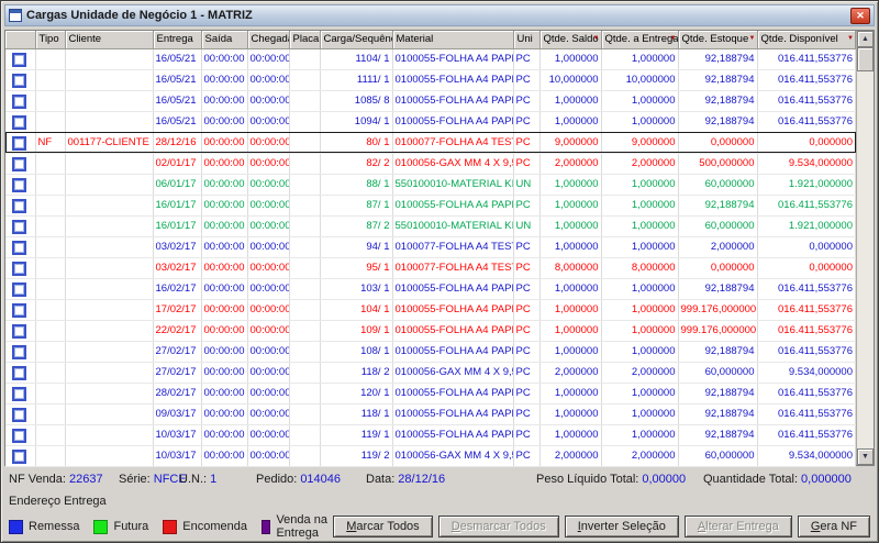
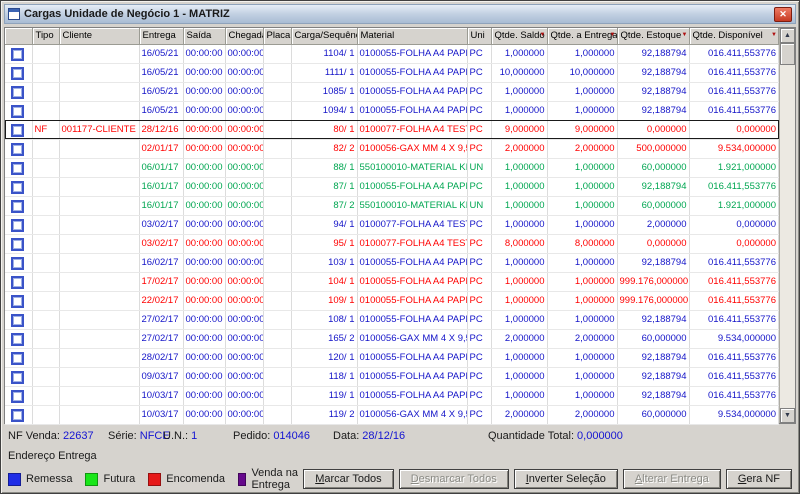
  Cargas Unidade de Negócio 1 - MATRIZ
  ✕
  	Tipo	Cliente	Entrega	Saída	Chegad	Placa	Carga/Sequên	Material	Uni	Qtde. Saldo	Qtde. a Entrega	Qtde. Estoque	Qtde. Disponível
  			16/05/21	00:00:00	00:00:00		1104/ 1	0100055-FOLHA A4 PAP	PC	1,000000	1,000000	92,188794	016.411,553776
  			16/05/21	00:00:00	00:00:00		1111/ 1	0100055-FOLHA A4 PAP	PC	10,000000	10,000000	92,188794	016.411,553776
- 			16/05/21	00:00:00	00:00:00		1085/ 8	0100055-FOLHA A4 PAP	PC	1,000000	1,000000	92,188794	016.411,553776
+ 			16/05/21	00:00:00	00:00:00		1085/ 1	0100055-FOLHA A4 PAP	PC	1,000000	1,000000	92,188794	016.411,553776
  			16/05/21	00:00:00	00:00:00		1094/ 1	0100055-FOLHA A4 PAP	PC	1,000000	1,000000	92,188794	016.411,553776
  	NF	001177-CLIENTE	28/12/16	00:00:00	00:00:00		80/ 1	0100077-FOLHA A4 TES	PC	9,000000	9,000000	0,000000	0,000000
  			02/01/17	00:00:00	00:00:00		82/ 2	0100056-GAX MM 4 X 9,	PC	2,000000	2,000000	500,000000	9.534,000000
  			06/01/17	00:00:00	00:00:00		88/ 1	550100010-MATERIAL K	UN	1,000000	1,000000	60,000000	1.921,000000
  			16/01/17	00:00:00	00:00:00		87/ 1	0100055-FOLHA A4 PAP	PC	1,000000	1,000000	92,188794	016.411,553776
  			16/01/17	00:00:00	00:00:00		87/ 2	550100010-MATERIAL K	UN	1,000000	1,000000	60,000000	1.921,000000
  			03/02/17	00:00:00	00:00:00		94/ 1	0100077-FOLHA A4 TES	PC	1,000000	1,000000	2,000000	0,000000
  			03/02/17	00:00:00	00:00:00		95/ 1	0100077-FOLHA A4 TES	PC	8,000000	8,000000	0,000000	0,000000
  			16/02/17	00:00:00	00:00:00		103/ 1	0100055-FOLHA A4 PAP	PC	1,000000	1,000000	92,188794	016.411,553776
  			17/02/17	00:00:00	00:00:00		104/ 1	0100055-FOLHA A4 PAP	PC	1,000000	1,000000	999.176,000000	016.411,553776
  			22/02/17	00:00:00	00:00:00		109/ 1	0100055-FOLHA A4 PAP	PC	1,000000	1,000000	999.176,000000	016.411,553776
  			27/02/17	00:00:00	00:00:00		108/ 1	0100055-FOLHA A4 PAP	PC	1,000000	1,000000	92,188794	016.411,553776
- 			27/02/17	00:00:00	00:00:00		118/ 2	0100056-GAX MM 4 X 9,	PC	2,000000	2,000000	60,000000	9.534,000000
+ 			27/02/17	00:00:00	00:00:00		165/ 2	0100056-GAX MM 4 X 9,	PC	2,000000	2,000000	60,000000	9.534,000000
  			28/02/17	00:00:00	00:00:00		120/ 1	0100055-FOLHA A4 PAP	PC	1,000000	1,000000	92,188794	016.411,553776
  			09/03/17	00:00:00	00:00:00		118/ 1	0100055-FOLHA A4 PAP	PC	1,000000	1,000000	92,188794	016.411,553776
  			10/03/17	00:00:00	00:00:00		119/ 1	0100055-FOLHA A4 PAP	PC	1,000000	1,000000	92,188794	016.411,553776
  			10/03/17	00:00:00	00:00:00		119/ 2	0100056-GAX MM 4 X 9,	PC	2,000000	2,000000	60,000000	9.534,000000
  NF Venda: 22637
  Série: NFCE
  U.N.: 1
  Pedido: 014046
  Data: 28/12/16
- Peso Líquido Total: 0,00000
  Quantidade Total: 0,000000
  Endereço Entrega
  Remessa
  Futura
  Encomenda
  Venda na Entrega
  Marcar Todos
  Desmarcar Todos
  Inverter Seleção
  Alterar Entrega
  Gera NF
